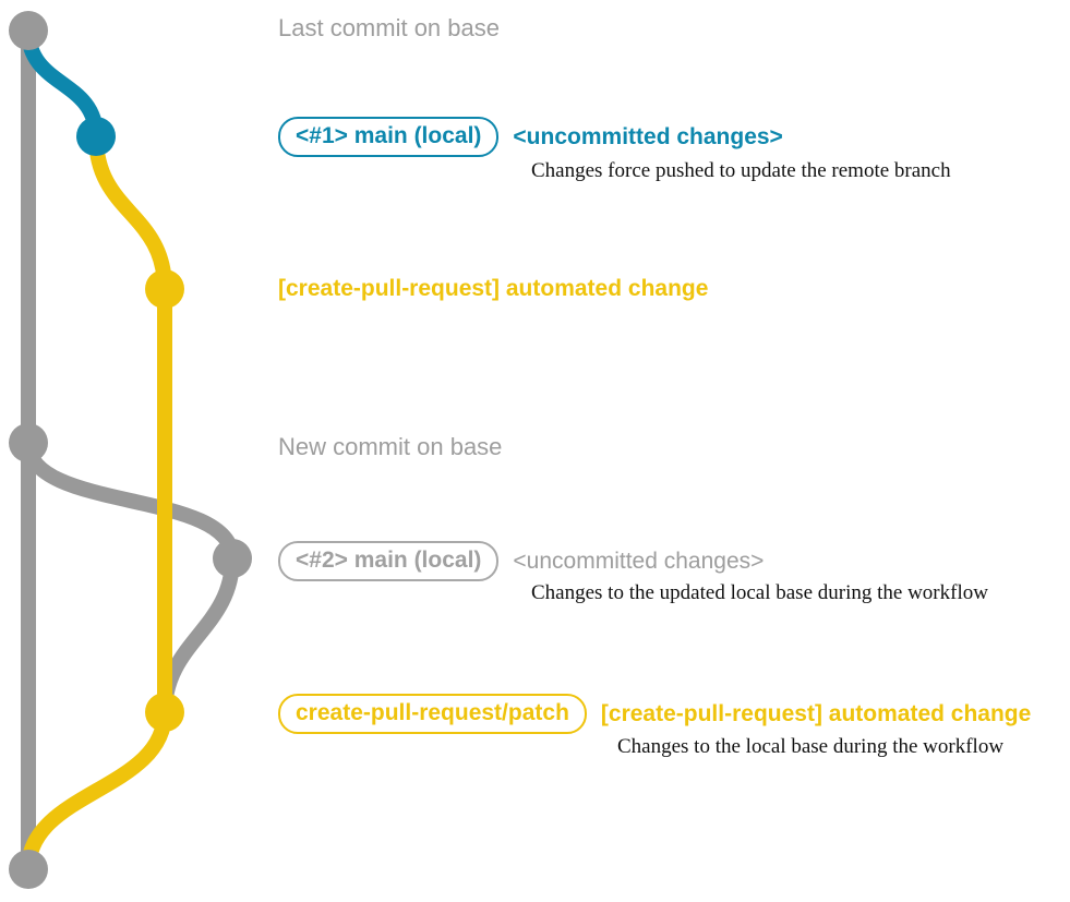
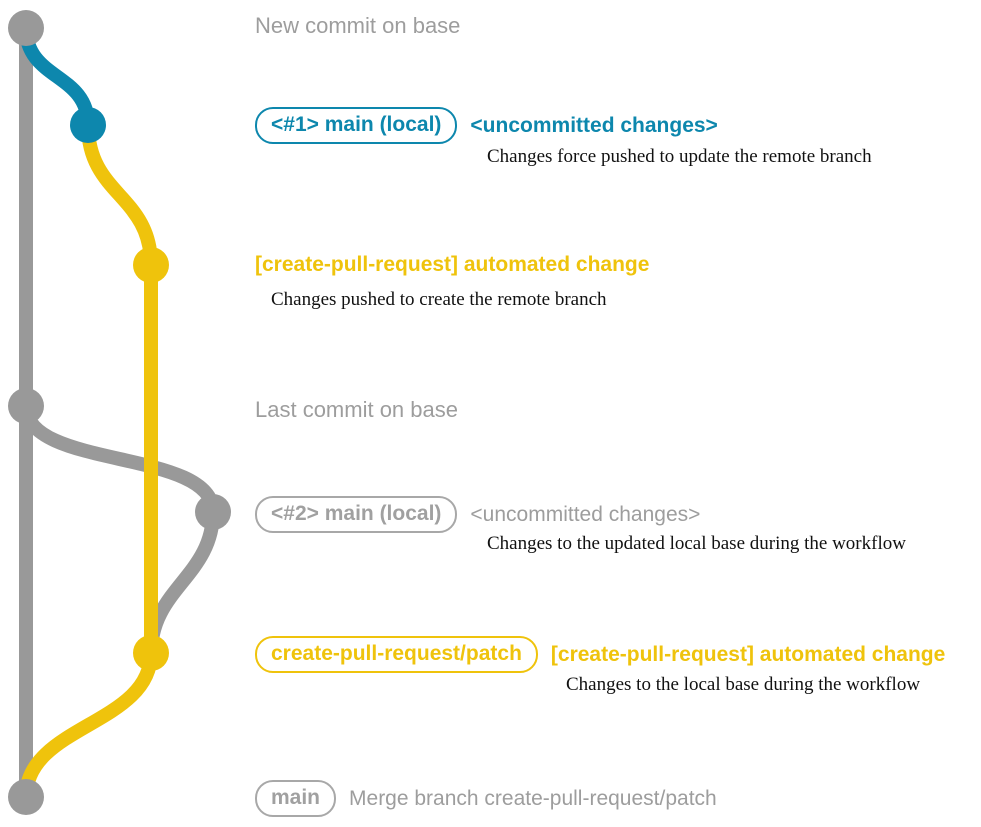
- Last commit on base
+ New commit on base
  <#1> main (local)
  <uncommitted changes>
  Changes force pushed to update the remote branch
  [create-pull-request] automated change
+ Changes pushed to create the remote branch
- New commit on base
+ Last commit on base
  <#2> main (local)
  <uncommitted changes>
  Changes to the updated local base during the workflow
  create-pull-request/patch
  [create-pull-request] automated change
  Changes to the local base during the workflow
+ main
+ Merge branch create-pull-request/patch
